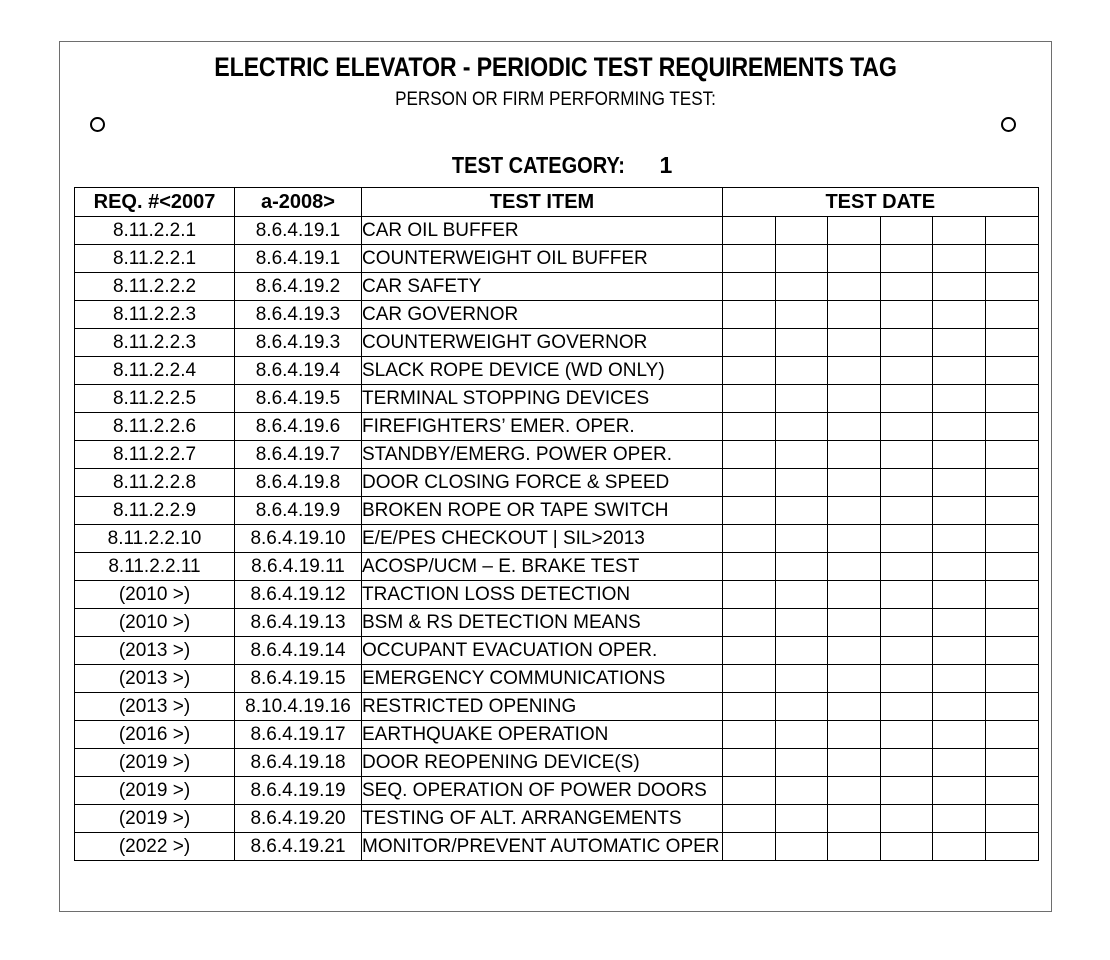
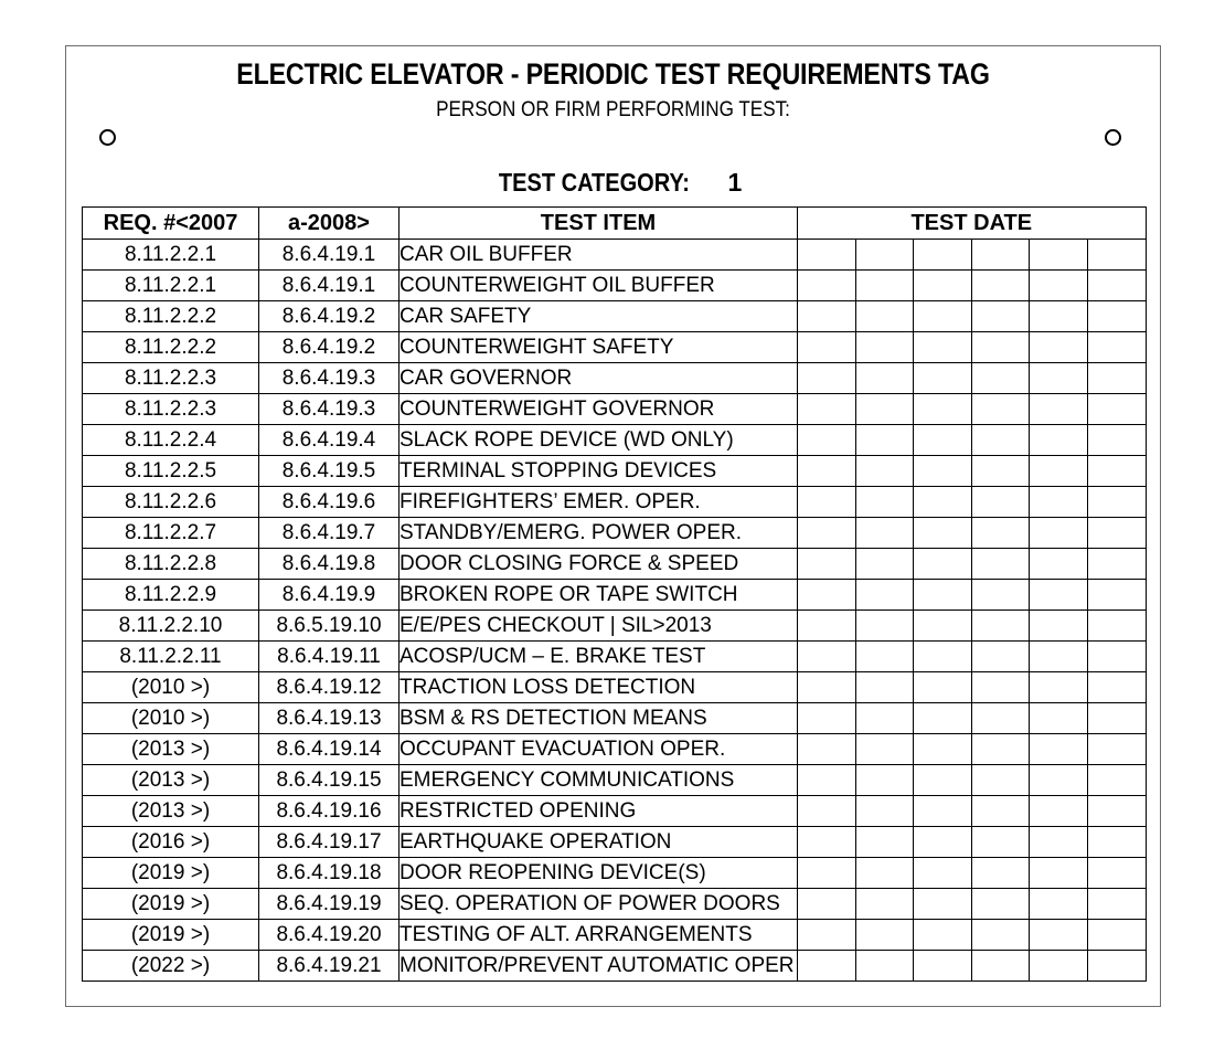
  ELECTRIC ELEVATOR - PERIODIC TEST REQUIREMENTS TAG
  PERSON OR FIRM PERFORMING TEST:
  TEST CATEGORY: 1
  REQ. #<2007	a-2008>	TEST ITEM	TEST DATE
  8.11.2.2.1	8.6.4.19.1	CAR OIL BUFFER
  8.11.2.2.1	8.6.4.19.1	COUNTERWEIGHT OIL BUFFER
  8.11.2.2.2	8.6.4.19.2	CAR SAFETY
+ 8.11.2.2.2	8.6.4.19.2	COUNTERWEIGHT SAFETY
  8.11.2.2.3	8.6.4.19.3	CAR GOVERNOR
  8.11.2.2.3	8.6.4.19.3	COUNTERWEIGHT GOVERNOR
  8.11.2.2.4	8.6.4.19.4	SLACK ROPE DEVICE (WD ONLY)
  8.11.2.2.5	8.6.4.19.5	TERMINAL STOPPING DEVICES
  8.11.2.2.6	8.6.4.19.6	FIREFIGHTERS’ EMER. OPER.
  8.11.2.2.7	8.6.4.19.7	STANDBY/EMERG. POWER OPER.
  8.11.2.2.8	8.6.4.19.8	DOOR CLOSING FORCE & SPEED
  8.11.2.2.9	8.6.4.19.9	BROKEN ROPE OR TAPE SWITCH
- 8.11.2.2.10	8.6.4.19.10	E/E/PES CHECKOUT | SIL>2013
+ 8.11.2.2.10	8.6.5.19.10	E/E/PES CHECKOUT | SIL>2013
  8.11.2.2.11	8.6.4.19.11	ACOSP/UCM – E. BRAKE TEST
  (2010 >)	8.6.4.19.12	TRACTION LOSS DETECTION
  (2010 >)	8.6.4.19.13	BSM & RS DETECTION MEANS
  (2013 >)	8.6.4.19.14	OCCUPANT EVACUATION OPER.
  (2013 >)	8.6.4.19.15	EMERGENCY COMMUNICATIONS
- (2013 >)	8.10.4.19.16	RESTRICTED OPENING
+ (2013 >)	8.6.4.19.16	RESTRICTED OPENING
  (2016 >)	8.6.4.19.17	EARTHQUAKE OPERATION
  (2019 >)	8.6.4.19.18	DOOR REOPENING DEVICE(S)
  (2019 >)	8.6.4.19.19	SEQ. OPERATION OF POWER DOORS
  (2019 >)	8.6.4.19.20	TESTING OF ALT. ARRANGEMENTS
  (2022 >)	8.6.4.19.21	MONITOR/PREVENT AUTOMATIC OPER
